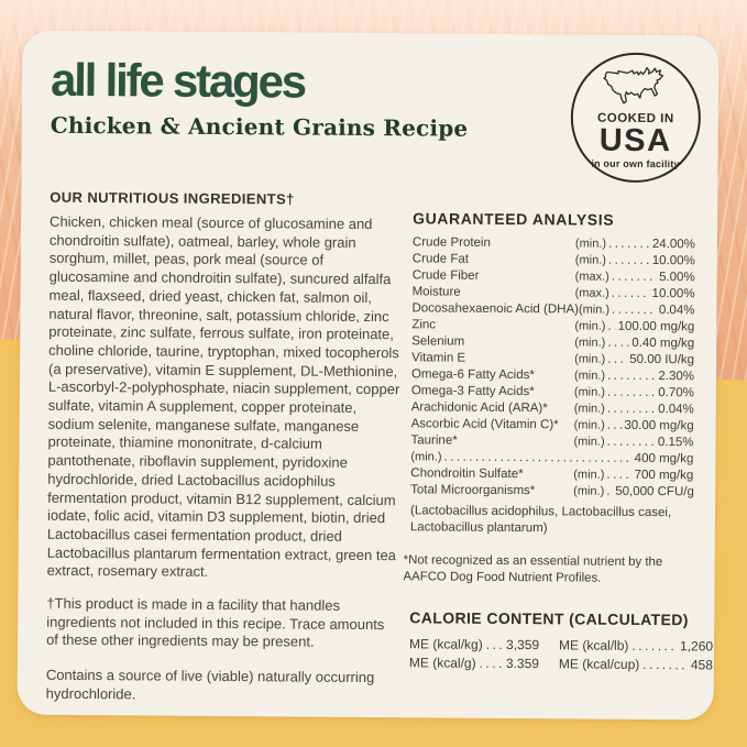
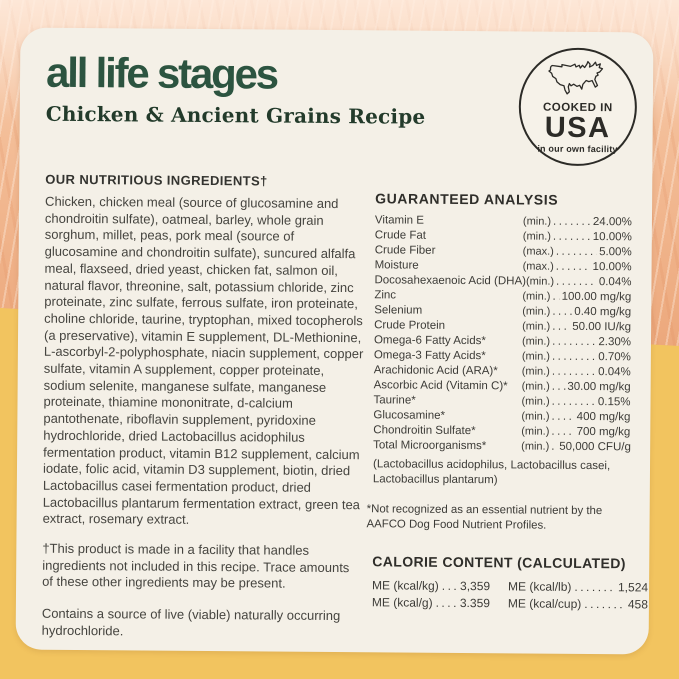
  all life stages
  Chicken & Ancient Grains Recipe
  COOKED IN
  USA
  in our own facility
  OUR NUTRITIOUS INGREDIENTS†
  Chicken, chicken meal (source of glucosamine and chondroitin sulfate), oatmeal, barley, whole grain sorghum, millet, peas, pork meal (source of glucosamine and chondroitin sulfate), suncured alfalfa meal, flaxseed, dried yeast, chicken fat, salmon oil, natural flavor, threonine, salt, potassium chloride, zinc proteinate, zinc sulfate, ferrous sulfate, iron proteinate, choline chloride, taurine, tryptophan, mixed tocopherols (a preservative), vitamin E supplement, DL-Methionine, L-ascorbyl-2-polyphosphate, niacin supplement, copper sulfate, vitamin A supplement, copper proteinate, sodium selenite, manganese sulfate, manganese proteinate, thiamine mononitrate, d-calcium pantothenate, riboflavin supplement, pyridoxine hydrochloride, dried Lactobacillus acidophilus fermentation product, vitamin B12 supplement, calcium iodate, folic acid, vitamin D3 supplement, biotin, dried Lactobacillus casei fermentation product, dried Lactobacillus plantarum fermentation extract, green tea extract, rosemary extract.
  †This product is made in a facility that handles ingredients not included in this recipe. Trace amounts of these other ingredients may be present.
  Contains a source of live (viable) naturally occurring hydrochloride.
  GUARANTEED ANALYSIS
- Crude Protein
+ Vitamin E
  (min.)
  24.00%
  Crude Fat
  (min.)
  10.00%
  Crude Fiber
  (max.)
  5.00%
  Moisture
  (max.)
  10.00%
  Docosahexaenoic Acid (DHA)
  (min.)
  0.04%
  Zinc
  (min.)
  100.00 mg/kg
  Selenium
  (min.)
  0.40 mg/kg
- Vitamin E
+ Crude Protein
  (min.)
  50.00 IU/kg
  Omega-6 Fatty Acids*
  (min.)
  2.30%
  Omega-3 Fatty Acids*
  (min.)
  0.70%
  Arachidonic Acid (ARA)*
  (min.)
  0.04%
  Ascorbic Acid (Vitamin C)*
  (min.)
  30.00 mg/kg
  Taurine*
  (min.)
  0.15%
+ Glucosamine*
  (min.)
  400 mg/kg
  Chondroitin Sulfate*
  (min.)
  700 mg/kg
  Total Microorganisms*
  (min.)
  50,000 CFU/g
  (Lactobacillus acidophilus, Lactobacillus casei, Lactobacillus plantarum)
  *Not recognized as an essential nutrient by the AAFCO Dog Food Nutrient Profiles.
  CALORIE CONTENT (CALCULATED)
  ME (kcal/kg)
  3,359
  ME (kcal/lb)
- 1,260
+ 1,524
  ME (kcal/g)
  3.359
  ME (kcal/cup)
  458
